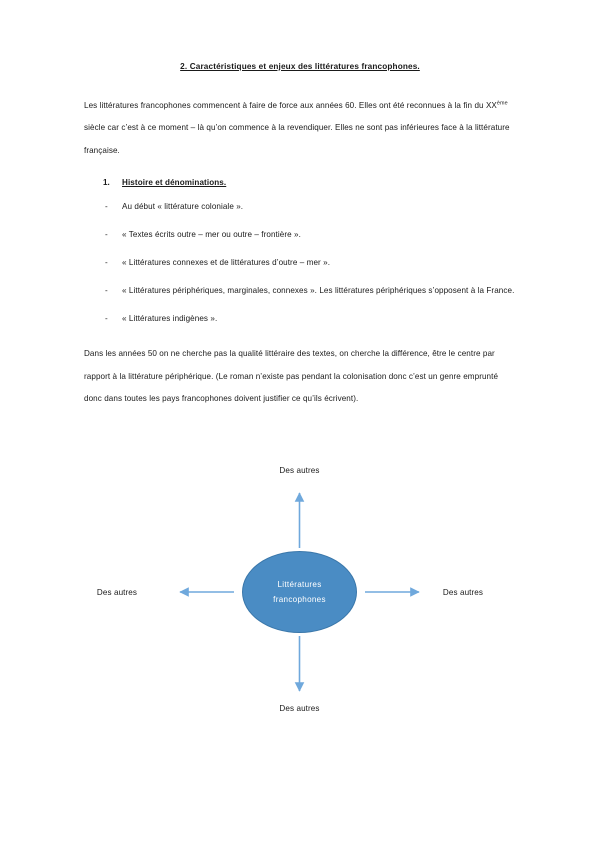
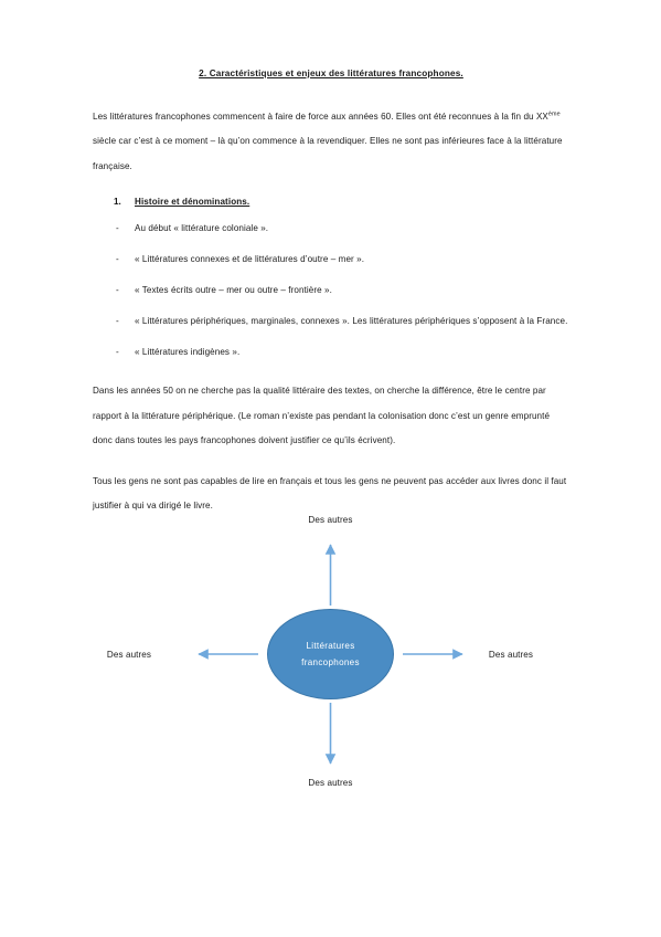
  2. Caractéristiques et enjeux des littératures francophones.
  Les littératures francophones commencent à faire de force aux années 60. Elles ont été reconnues à la fin du XX siècle car c’est à ce moment – là qu’on commence à la revendiquer. Elles ne sont pas inférieures face à la littérature française.
  1.
  Histoire et dénominations.
  -
  Au début « littérature coloniale ».
  -
- « Textes écrits outre – mer ou outre – frontière ».
+ « Littératures connexes et de littératures d’outre – mer ».
  -
- « Littératures connexes et de littératures d’outre – mer ».
+ « Textes écrits outre – mer ou outre – frontière ».
  -
  « Littératures périphériques, marginales, connexes ». Les littératures périphériques s’opposent à la France.
  -
  « Littératures indigènes ».
  Dans les années 50 on ne cherche pas la qualité littéraire des textes, on cherche la différence, être le centre par rapport à la littérature périphérique. (Le roman n’existe pas pendant la colonisation donc c’est un genre emprunté donc dans toutes les pays francophones doivent justifier ce qu’ils écrivent).
+ Tous les gens ne sont pas capables de lire en français et tous les gens ne peuvent pas accéder aux livres donc il faut justifier à qui va dirigé le livre.
  Des autres
  Des autres
  Des autres
  Des autres
  Littératures
  francophones
